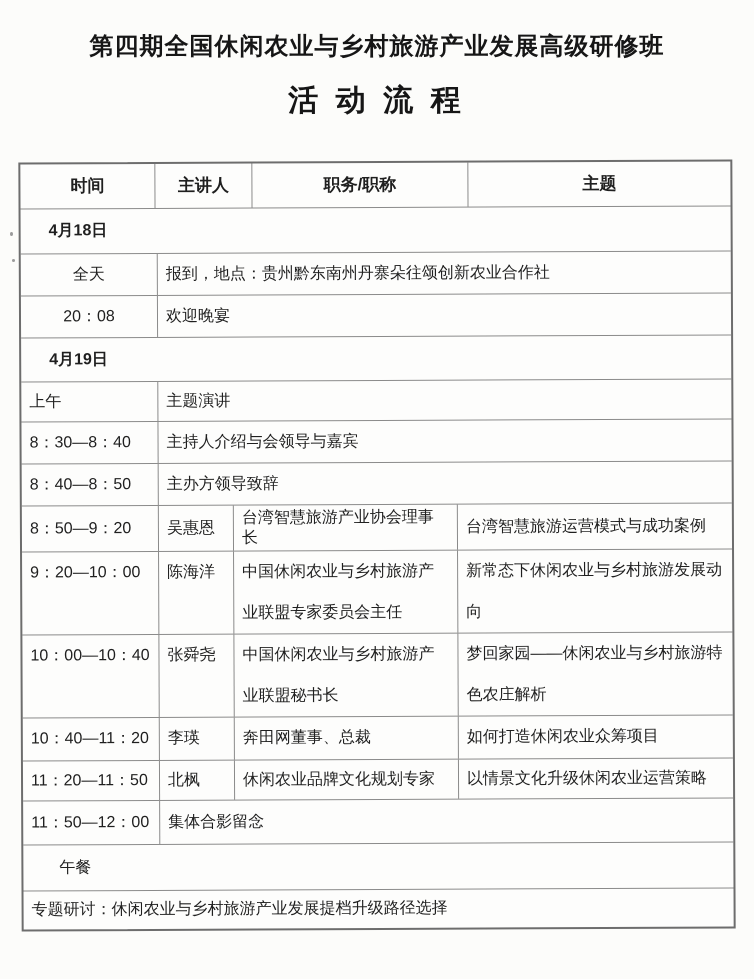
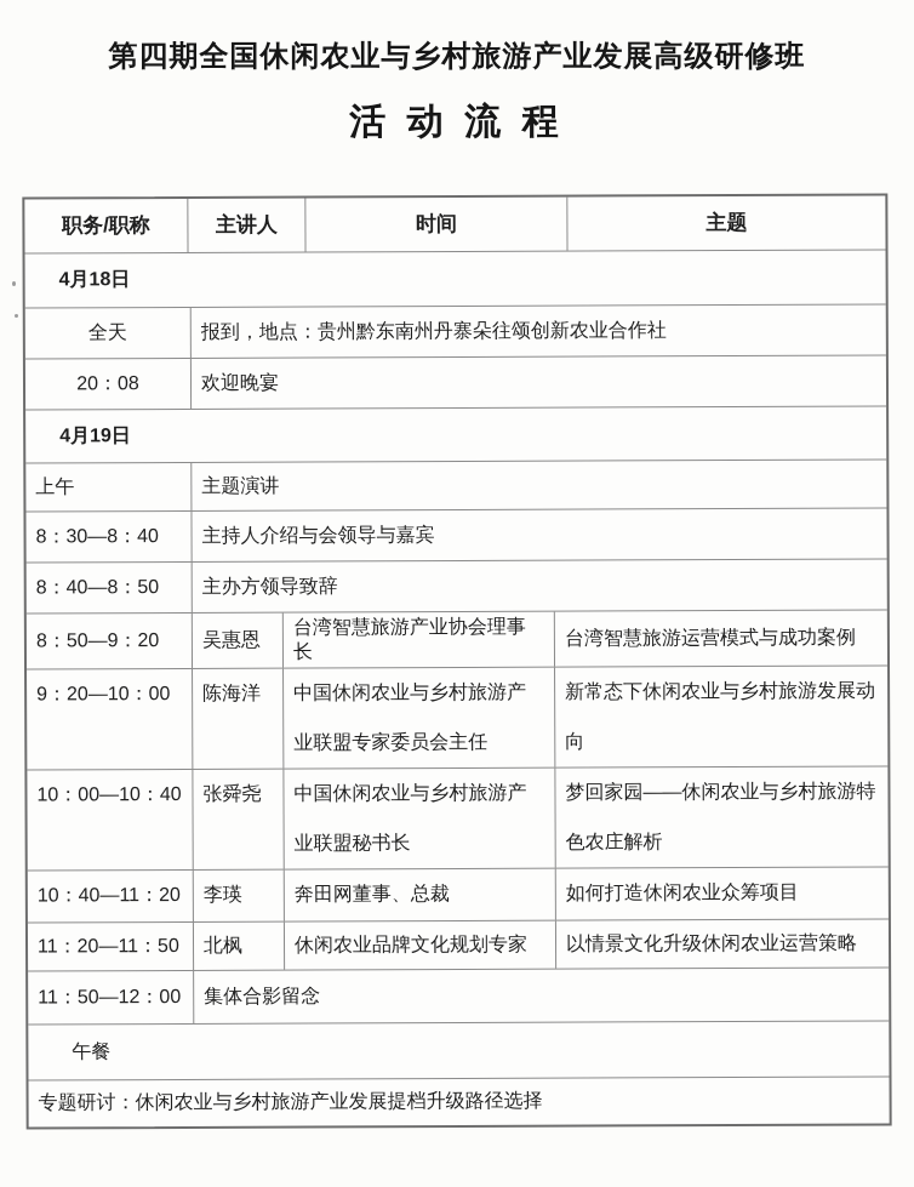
  第四期全国休闲农业与乡村旅游产业发展高级研修班
  活 动 流 程
- 时间
+ 职务/职称
  主讲人
- 职务/职称
+ 时间
  主题
  4月18日
  全天
  报到，地点：贵州黔东南州丹寨朵往颂创新农业合作社
  20：08
  欢迎晚宴
  4月19日
  上午
  主题演讲
  8：30—8：40
  主持人介绍与会领导与嘉宾
  8：40—8：50
  主办方领导致辞
  8：50—9：20
  吴惠恩
  台湾智慧旅游产业协会理事长
  台湾智慧旅游运营模式与成功案例
  9：20—10：00
  陈海洋
  中国休闲农业与乡村旅游产业联盟专家委员会主任
  新常态下休闲农业与乡村旅游发展动向
  10：00—10：40
  张舜尧
  中国休闲农业与乡村旅游产业联盟秘书长
  梦回家园——休闲农业与乡村旅游特色农庄解析
  10：40—11：20
  李瑛
  奔田网董事、总裁
  如何打造休闲农业众筹项目
  11：20—11：50
  北枫
  休闲农业品牌文化规划专家
  以情景文化升级休闲农业运营策略
  11：50—12：00
  集体合影留念
  午餐
  专题研讨：休闲农业与乡村旅游产业发展提档升级路径选择
